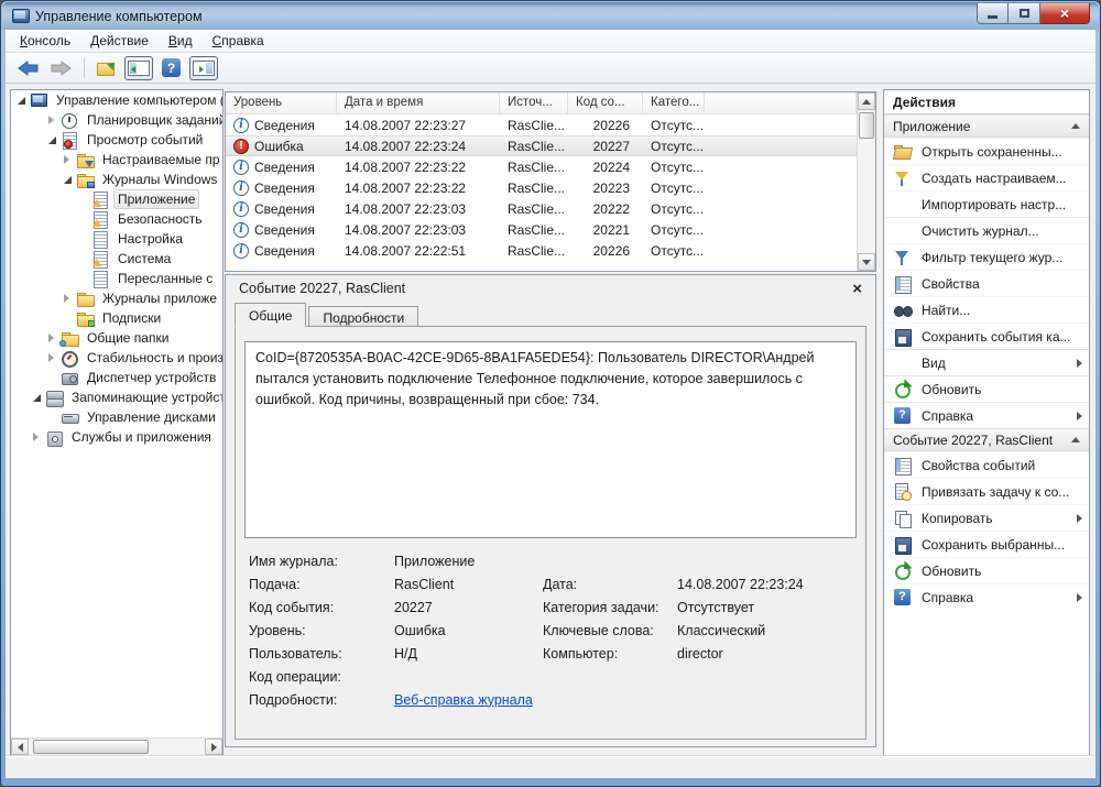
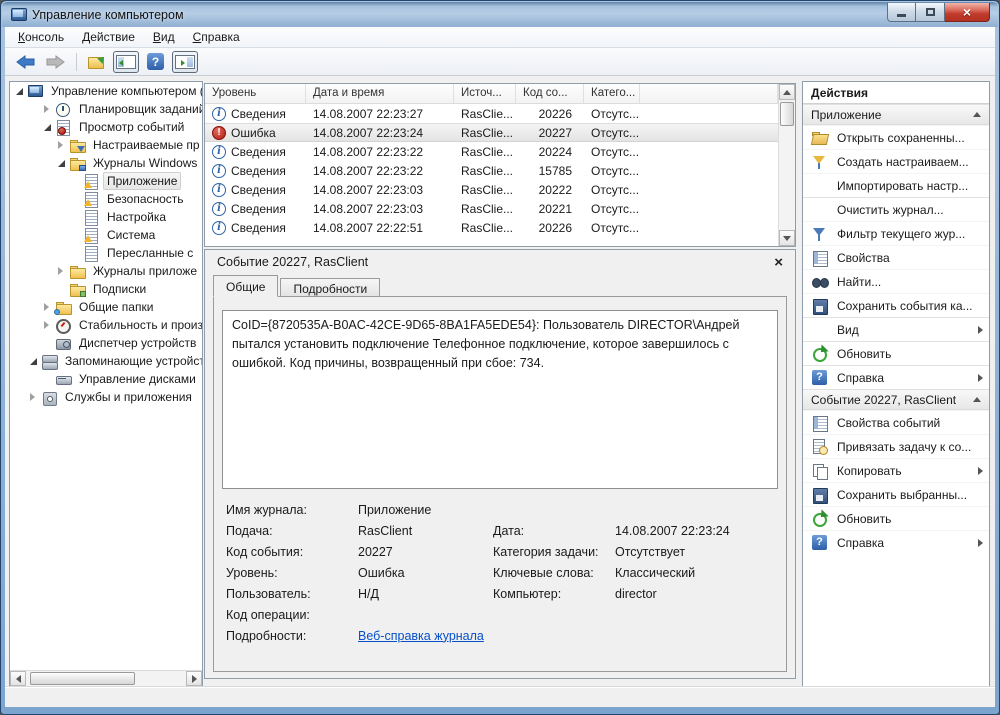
  Управление компьютером
  ×
  Консоль
  Действие
  Вид
  Справка
  ?
  Управление компьютером (
  Планировщик задани
  Просмотр событий
  Настраиваемые пр
  Журналы Windows
  Приложение
  Безопасность
  Настройка
  Система
  Пересланные с
  Журналы приложе
  Подписки
  Общие папки
  Стабильность и произ
  Диспетчер устройств
  Запоминающие устройс
  Управление дисками
  Службы и приложения
  Уровень
  Дата и время
  Источ...
  Код со...
  Катего...
  Сведения
  14.08.2007 22:23:27
  RasClie...
  20226
  Отсутс...
  Ошибка
  14.08.2007 22:23:24
  RasClie...
  20227
  Отсутс...
  Сведения
  14.08.2007 22:23:22
  RasClie...
  20224
  Отсутс...
  Сведения
  14.08.2007 22:23:22
  RasClie...
- 20223
+ 15785
  Отсутс...
  Сведения
  14.08.2007 22:23:03
  RasClie...
  20222
  Отсутс...
  Сведения
  14.08.2007 22:23:03
  RasClie...
  20221
  Отсутс...
  Сведения
  14.08.2007 22:22:51
  RasClie...
  20226
  Отсутс...
  Событие 20227, RasClient
  ×
  Общие
  Подробности
  CoID={8720535A-B0AC-42CE-9D65-8BA1FA5EDE54}: Пользователь DIRECTOR\Андрей пытался установить подключение Телефонное подключение, которое завершилось с ошибкой. Код причины, возвращенный при сбое: 734.
  Имя журнала:
  Приложение
  Подача:
  RasClient
  Дата:
  14.08.2007 22:23:24
  Код события:
  20227
  Категория задачи:
  Отсутствует
  Уровень:
  Ошибка
  Ключевые слова:
  Классический
  Пользователь:
  Н/Д
  Компьютер:
  director
  Код операции:
  Подробности:
  Веб-справка журнала
  Действия
  Приложение
  Открыть сохраненны...
  Создать настраиваем...
  Импортировать настр...
  Очистить журнал...
  Фильтр текущего жур...
  Свойства
  Найти...
  Сохранить события ка...
  Вид
  Обновить
  Справка
  Событие 20227, RasClient
  Свойства событий
  Привязать задачу к со...
  Копировать
  Сохранить выбранны...
  Обновить
  Справка
